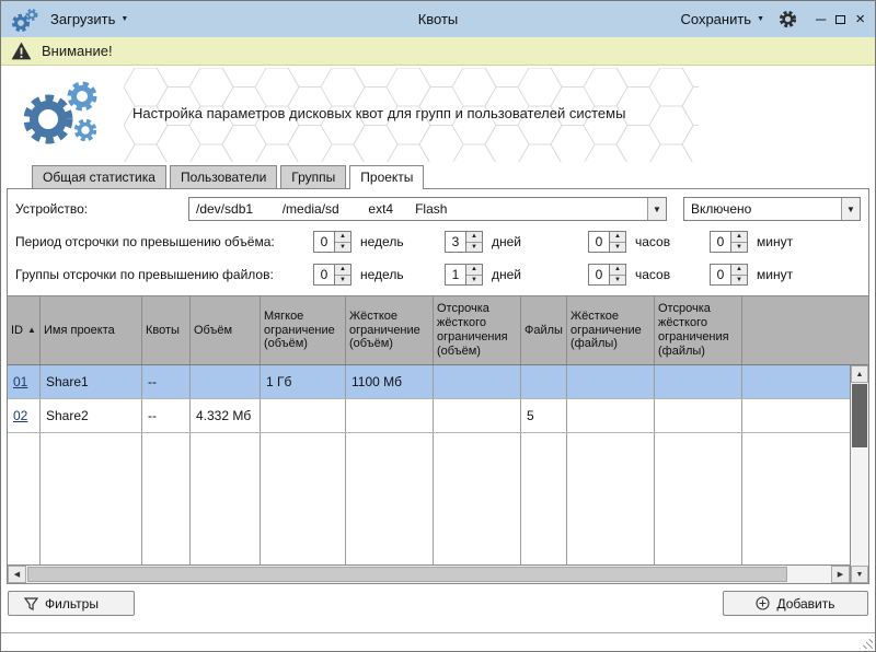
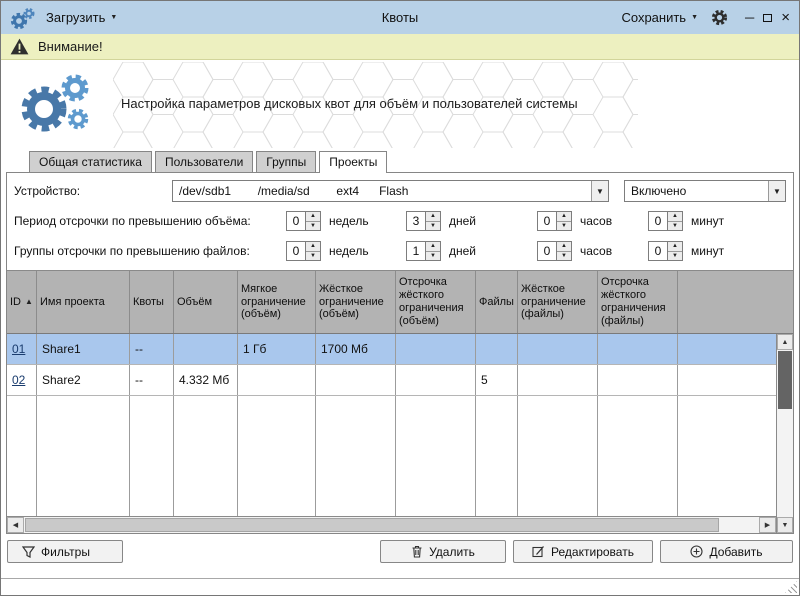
  Загрузить
  Квоты
  Сохранить
  ─
  ×
  Внимание!
- Настройка параметров дисковых квот для групп и пользователей системы
+ Настройка параметров дисковых квот для объём и пользователей системы
  Общая статистика
  Пользователи
  Группы
  Проекты
  Устройство:
  /dev/sdb1 /media/sd ext4 Flash
  ▼
  Включено
  ▼
  Период отсрочки по превышению объёма:
  0
  недель
  3
  дней
  0
  часов
  0
  минут
  Группы отсрочки по превышению файлов:
  0
  недель
  1
  дней
  0
  часов
  0
  минут
  ID
  ▲
  Имя проекта
  Квоты
  Объём
  Мягкое ограничение (объём)
  Жёсткое ограничение (объём)
  Отсрочка жёсткого ограничения (объём)
  Файлы
  Жёсткое ограничение (файлы)
  Отсрочка жёсткого ограничения (файлы)
  01
  Share1
  --
  1 Гб
- 1100 Мб
+ 1700 Мб
  02
  Share2
  --
  4.332 Мб
  5
  Фильтры
+ Удалить
+ Редактировать
  Добавить
